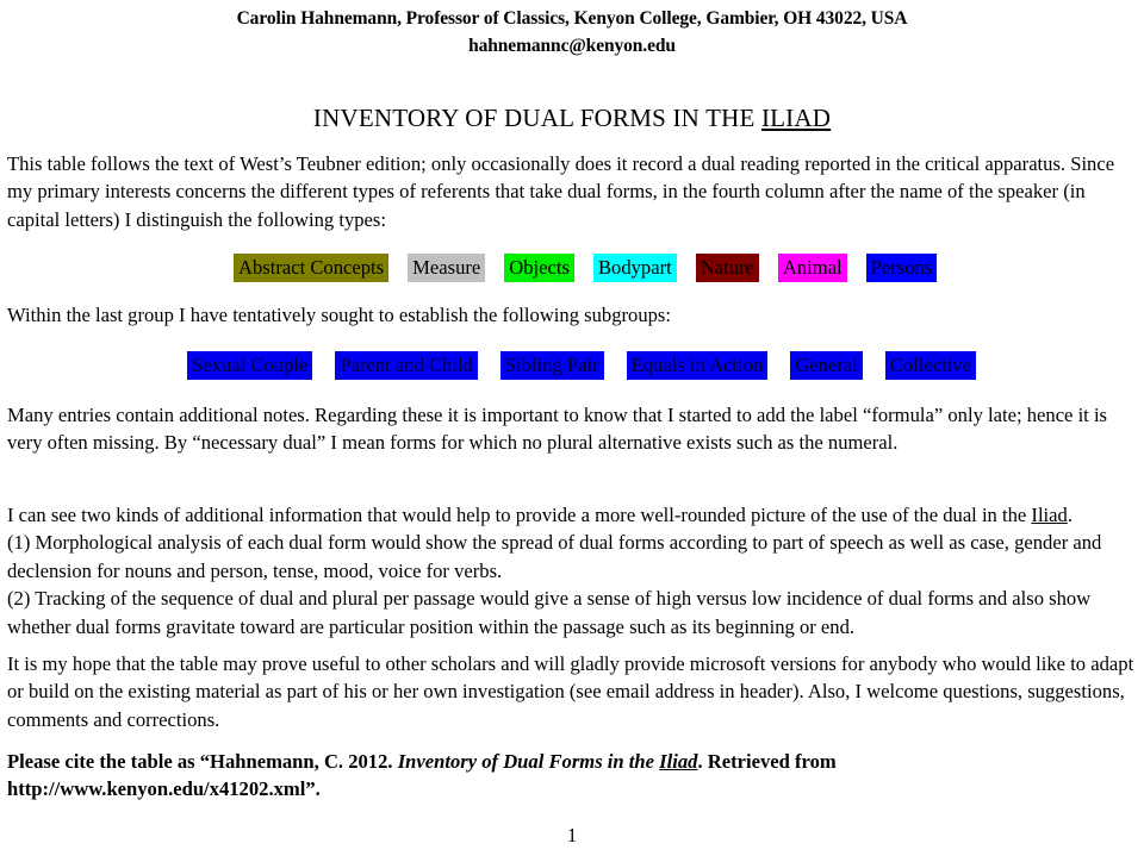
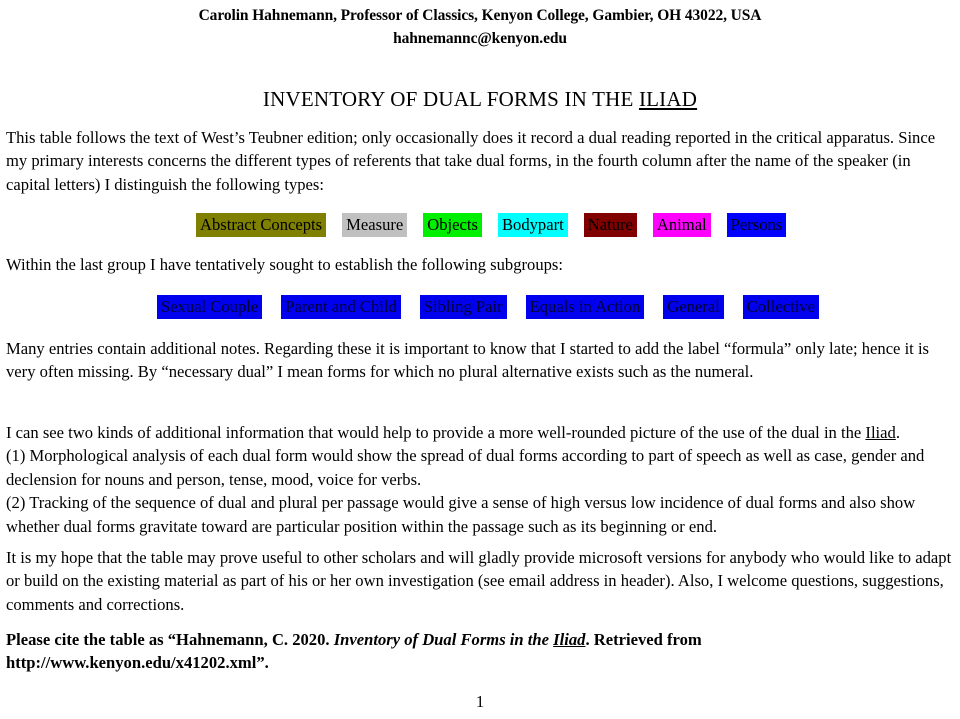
  Carolin Hahnemann, Professor of Classics, Kenyon College, Gambier, OH 43022, USA
  hahnemannc@kenyon.edu
  INVENTORY OF DUAL FORMS IN THE ILIAD
  This table follows the text of West’s Teubner edition; only occasionally does it record a dual reading reported in the critical apparatus. Since my primary interests concerns the different types of referents that take dual forms, in the fourth column after the name of the speaker (in capital letters) I distinguish the following types:
  Abstract Concepts
  Measure
  Objects
  Bodypart
  Nature
  Animal
  Persons
  Within the last group I have tentatively sought to establish the following subgroups:
  Sexual Couple
  Parent and Child
  Sibling Pair
  Equals in Action
  General
  Collective
  Many entries contain additional notes. Regarding these it is important to know that I started to add the label “formula” only late; hence it is very often missing. By “necessary dual” I mean forms for which no plural alternative exists such as the numeral.
  I can see two kinds of additional information that would help to provide a more well-rounded picture of the use of the dual in the Iliad.
  (1) Morphological analysis of each dual form would show the spread of dual forms according to part of speech as well as case, gender and declension for nouns and person, tense, mood, voice for verbs.
  (2) Tracking of the sequence of dual and plural per passage would give a sense of high versus low incidence of dual forms and also show whether dual forms gravitate toward are particular position within the passage such as its beginning or end.
  It is my hope that the table may prove useful to other scholars and will gladly provide microsoft versions for anybody who would like to adapt or build on the existing material as part of his or her own investigation (see email address in header). Also, I welcome questions, suggestions, comments and corrections.
- Please cite the table as “Hahnemann, C. 2012. Inventory of Dual Forms in the Iliad. Retrieved from http://www.kenyon.edu/x41202.xml”.
+ Please cite the table as “Hahnemann, C. 2020. Inventory of Dual Forms in the Iliad. Retrieved from http://www.kenyon.edu/x41202.xml”.
  1
